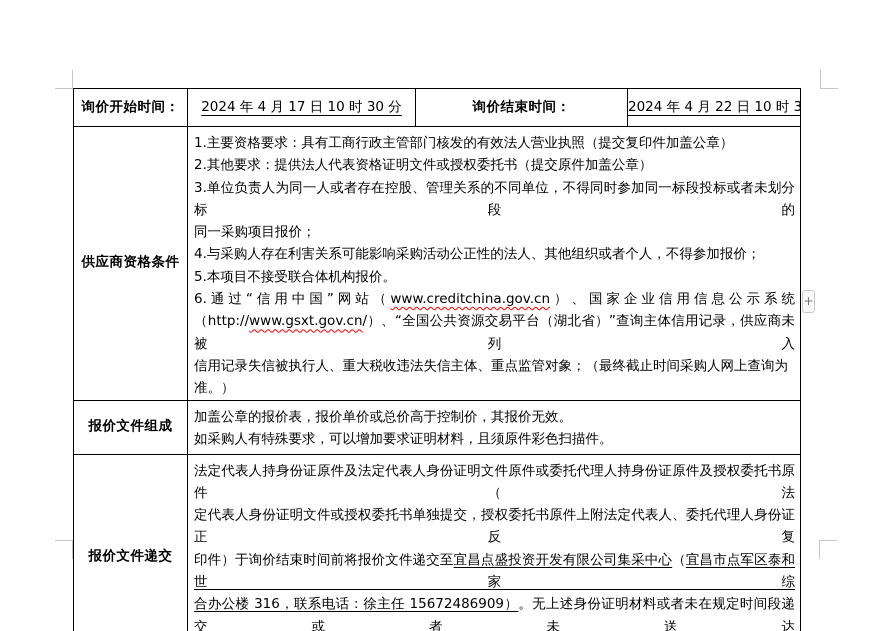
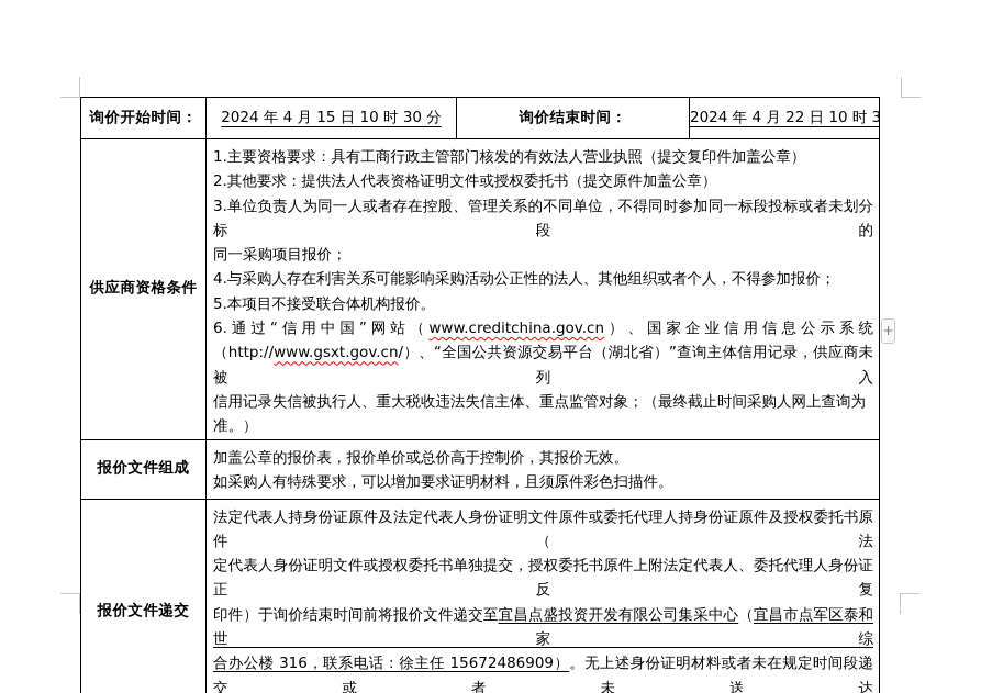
- 询价开始时间：	2024 年 4 月 17 日 10 时 30 分	询价结束时间：	2024 年 4 月 22 日 10 时 3
+ 询价开始时间：	2024 年 4 月 15 日 10 时 30 分	询价结束时间：	2024 年 4 月 22 日 10 时 3
  供应商资格条件	1.主要资格要求：具有工商行政主管部门核发的有效法人营业执照（提交复印件加盖公章）2.其他要求：提供法人代表资格证明文件或授权委托书（提交原件加盖公章）3.单位负责人为同一人或者存在控股、管理关系的不同单位，不得同时参加同一标段投标或者未划分标段的同一采购项目报价；4.与采购人存在利害关系可能影响采购活动公正性的法人、其他组织或者个人，不得参加报价；5.本项目不接受联合体机构报价。6.通过“信用中国”网站（www.creditchina.gov.cn）、国家企业信用信息公示系统（http://www.gsxt.gov.cn/）、“全国公共资源交易平台（湖北省）”查询主体信用记录，供应商未被列入信用记录失信被执行人、重大税收违法失信主体、重点监管对象；（最终截止时间采购人网上查询为准。）
  报价文件组成	加盖公章的报价表，报价单价或总价高于控制价，其报价无效。如采购人有特殊要求，可以增加要求证明材料，且须原件彩色扫描件。
  报价文件递交	法定代表人持身份证原件及法定代表人身份证明文件原件或委托代理人持身份证原件及授权委托书原件（法定代表人身份证明文件或授权委托书单独提交，授权委托书原件上附法定代表人、委托代理人身份证正反复印件）于询价结束时间前将报价文件递交至宜昌点盛投资开发有限公司集采中心（宜昌市点军区泰和世家综合办公楼 316，联系电话：徐主任 15672486909）。无上述身份证明材料或者未在规定时间段递交或者未送达
  +
